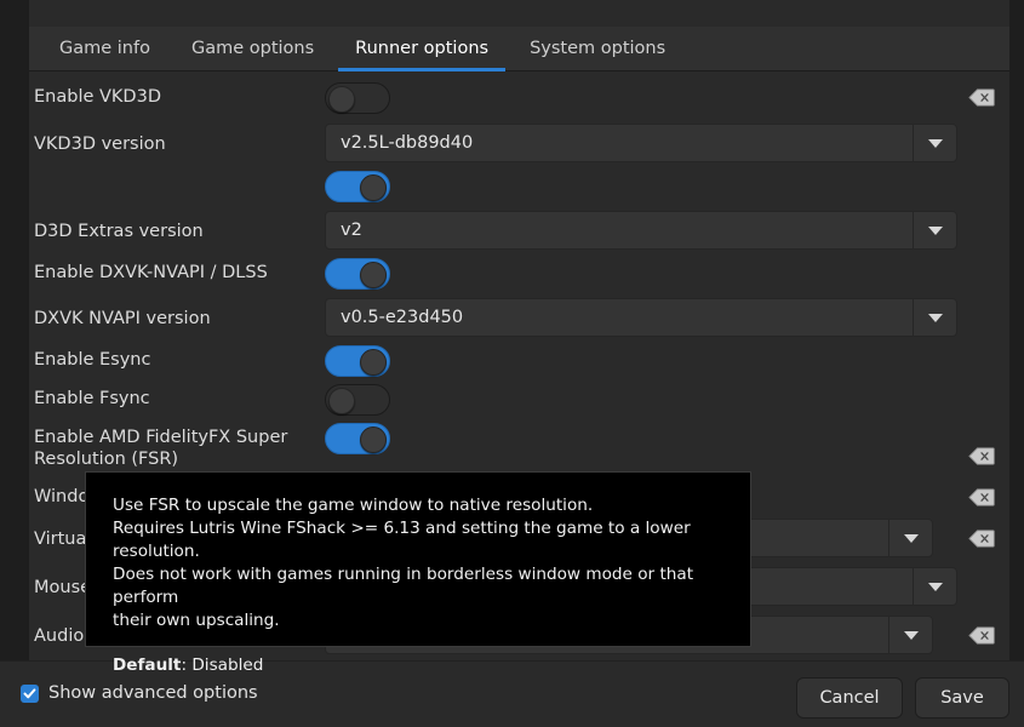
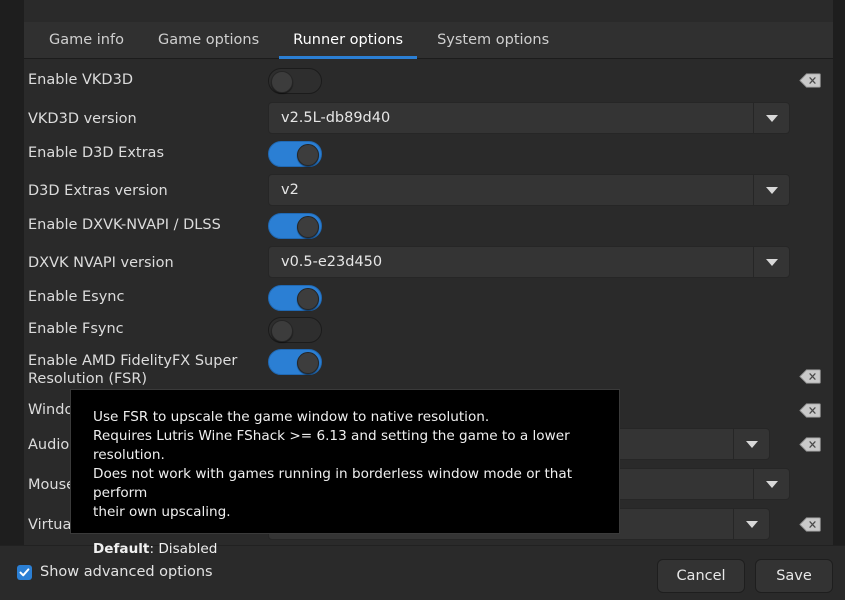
  Game info
  Game options
  Runner options
  System options
  Enable VKD3D
  VKD3D version
  v2.5L-db89d40
+ Enable D3D Extras
  D3D Extras version
  v2
  Enable DXVK-NVAPI / DLSS
  DXVK NVAPI version
  v0.5-e23d450
  Enable Esync
  Enable Fsync
  Enable AMD FidelityFX Super
  Resolution (FSR)
  Windo
- Virtua
+ Audio
  Mous
- Audio
+ Virtua
  Use FSR to upscale the game window to native resolution.
  Requires Lutris Wine FShack >= 6.13 and setting the game to a lower resolution.
  Does not work with games running in borderless window mode or that perform
  their own upscaling.
  Default: Disabled
  Show advanced options
  Cancel
  Save
